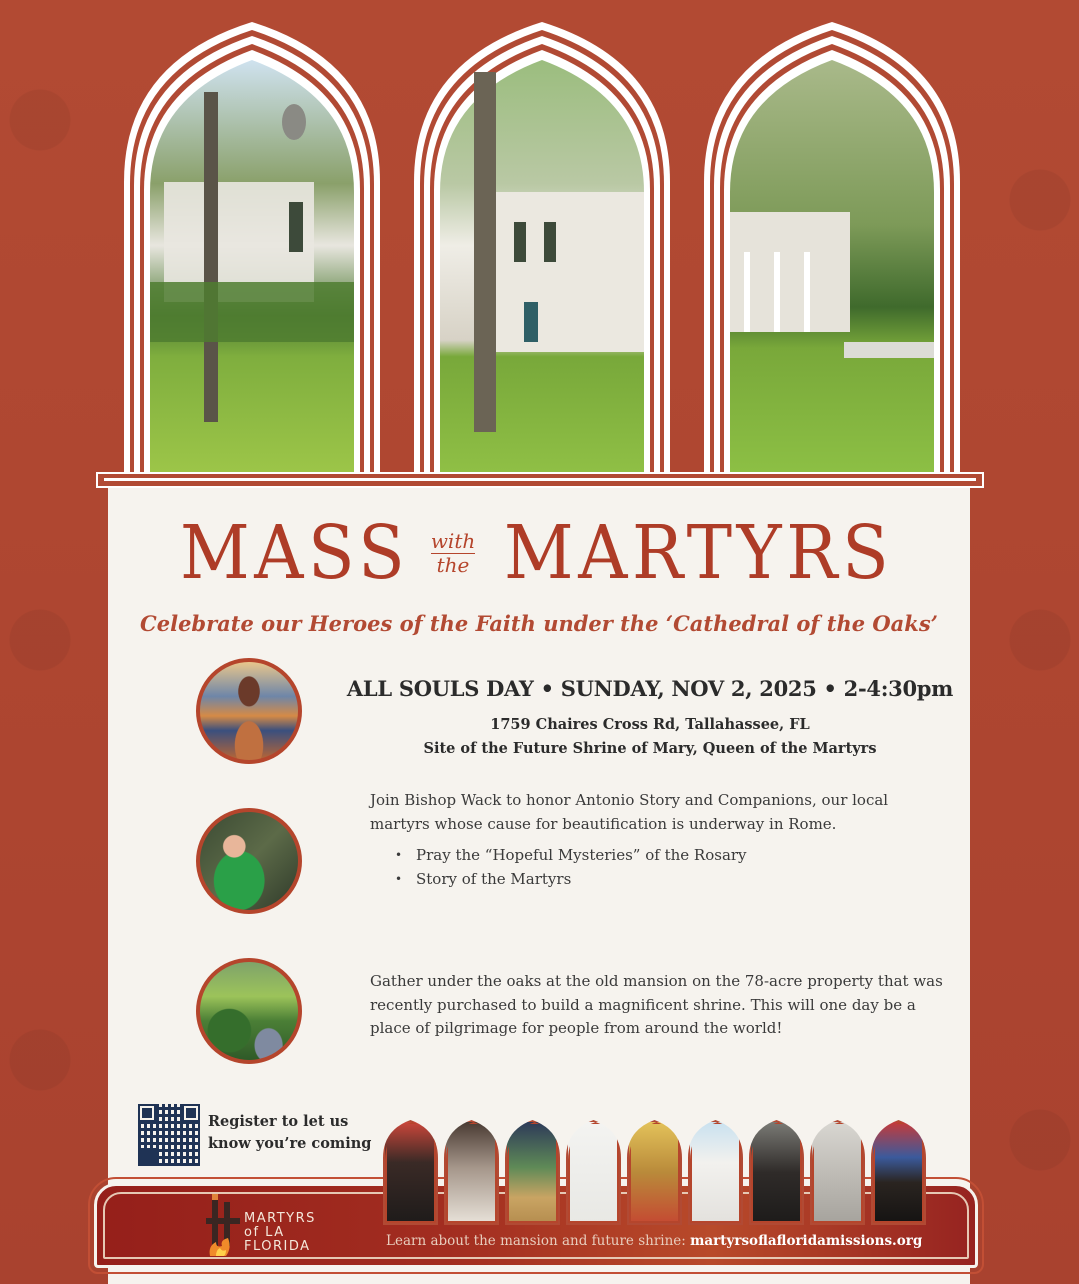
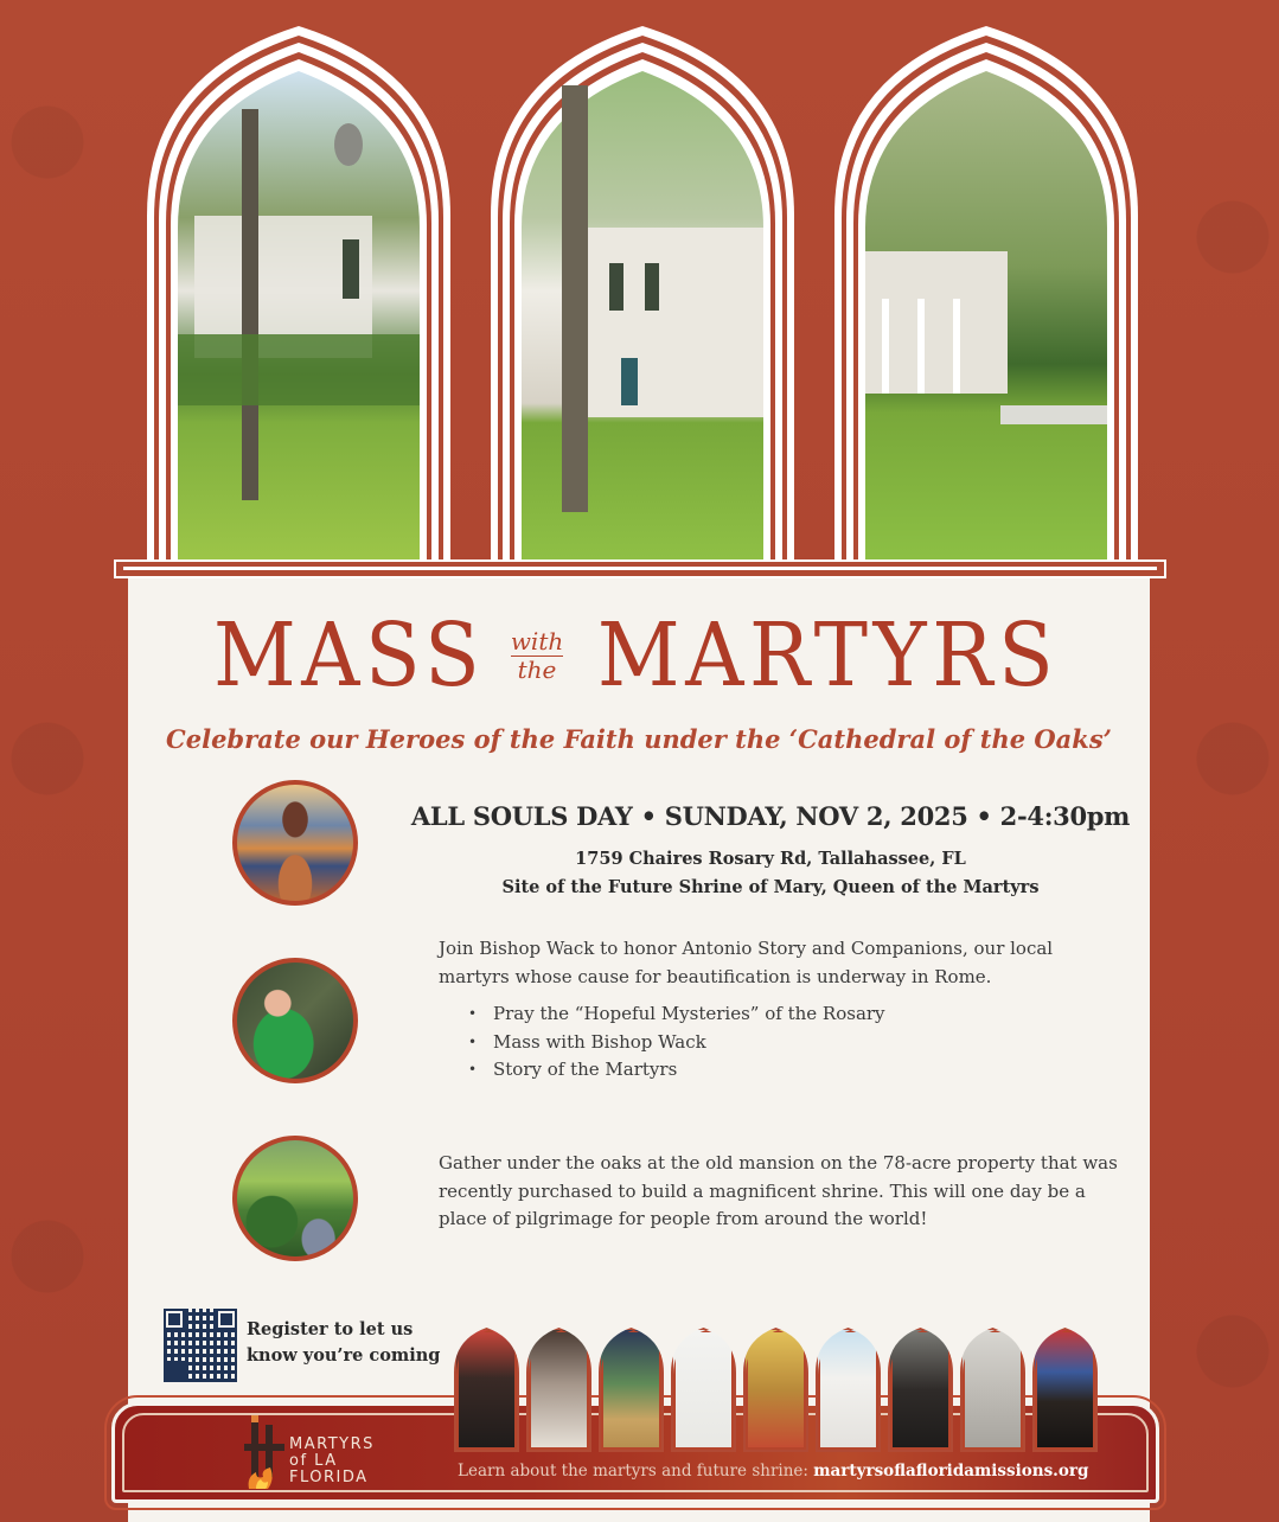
  MASS
  with
  the
  MARTYRS
  Celebrate our Heroes of the Faith under the ‘Cathedral of the Oaks’
  ALL SOULS DAY • SUNDAY, NOV 2, 2025 • 2-4:30pm
- 1759 Chaires Cross Rd, Tallahassee, FL
+ 1759 Chaires Rosary Rd, Tallahassee, FL
  Site of the Future Shrine of Mary, Queen of the Martyrs
  Join Bishop Wack to honor Antonio Story and Companions, our local martyrs whose cause for beautification is underway in Rome.
  Pray the “Hopeful Mysteries” of the Rosary
+ Mass with Bishop Wack
  Story of the Martyrs
  Gather under the oaks at the old mansion on the 78-acre property that was recently purchased to build a magnificent shrine. This will one day be a place of pilgrimage for people from around the world!
  Register to let us
  know you’re coming
  MARTYRS
  of LA FLORIDA
- Learn about the mansion and future shrine: martyrsoflafloridamissions.org
+ Learn about the martyrs and future shrine: martyrsoflafloridamissions.org
